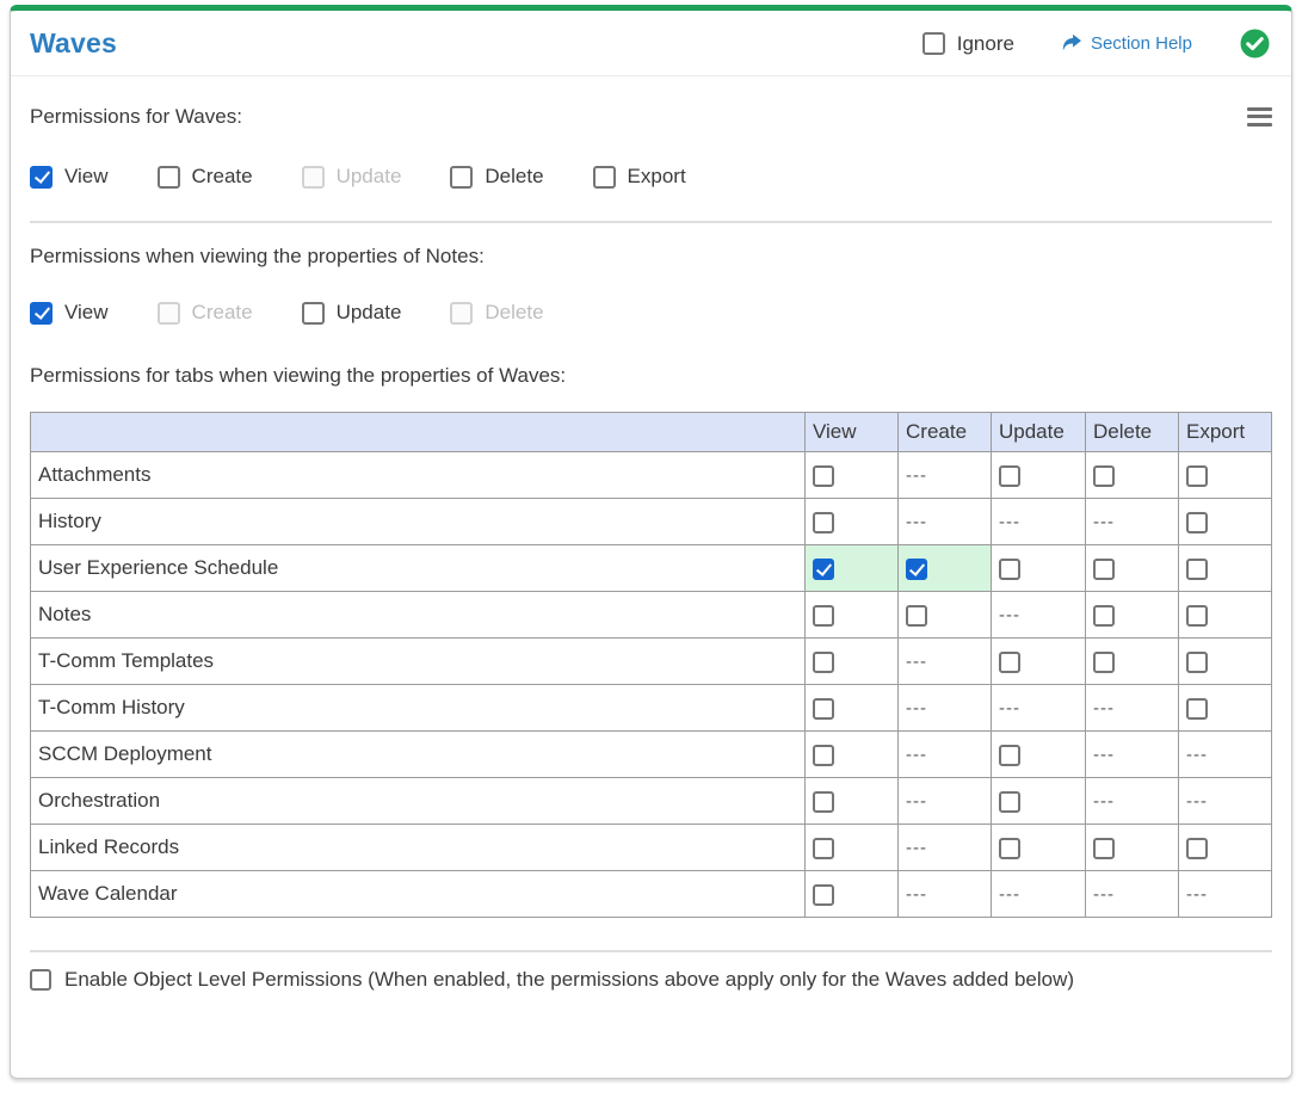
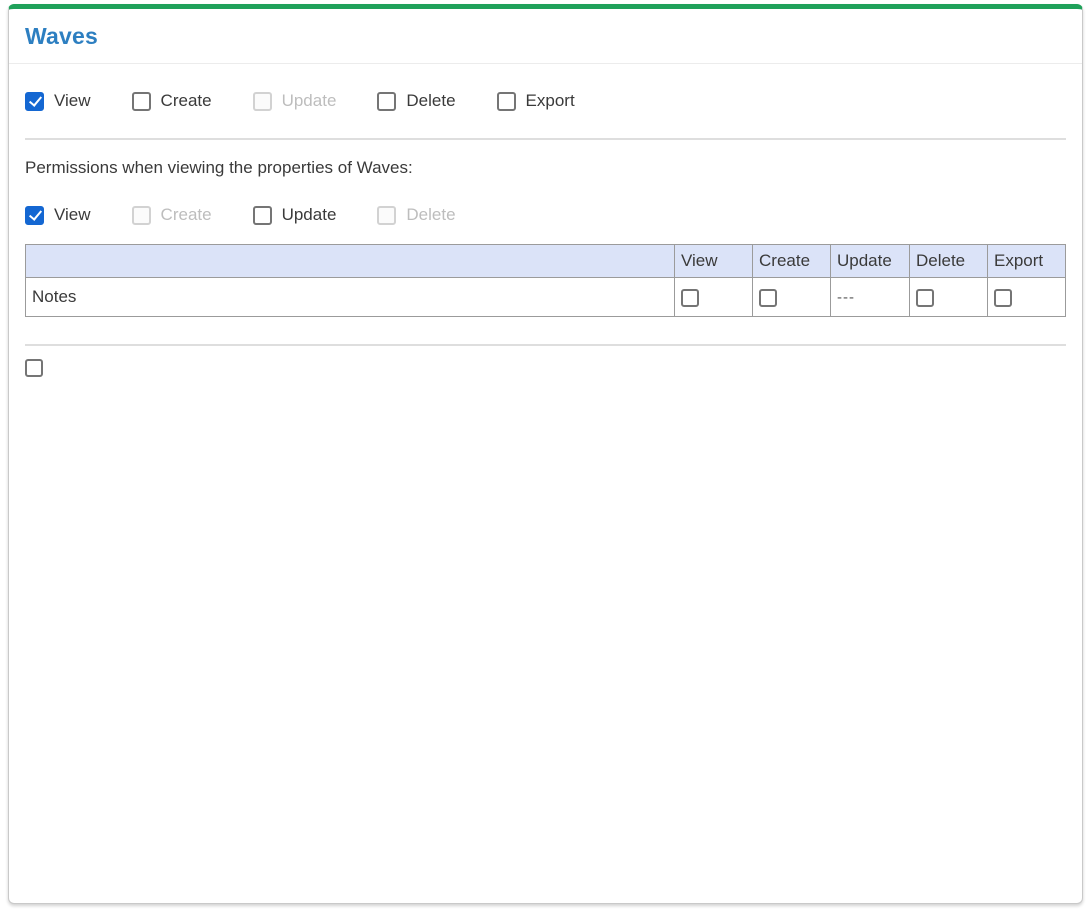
  Waves
- Ignore
- Section Help
- Permissions for Waves:
  View
  Create
  Update
  Delete
  Export
- Permissions when viewing the properties of Notes:
+ Permissions when viewing the properties of Waves:
  View
  Create
  Update
  Delete
- Permissions for tabs when viewing the properties of Waves:
  	View	Create	Update	Delete	Export
- Attachments		---
- History		---	---	---
- User Experience Schedule
  Notes			---
- T-Comm Templates		---
- T-Comm History		---	---	---
- SCCM Deployment		---		---	---
- Orchestration		---		---	---
- Linked Records		---
- Wave Calendar		---	---	---	---
- Enable Object Level Permissions (When enabled, the permissions above apply only for the Waves added below)
